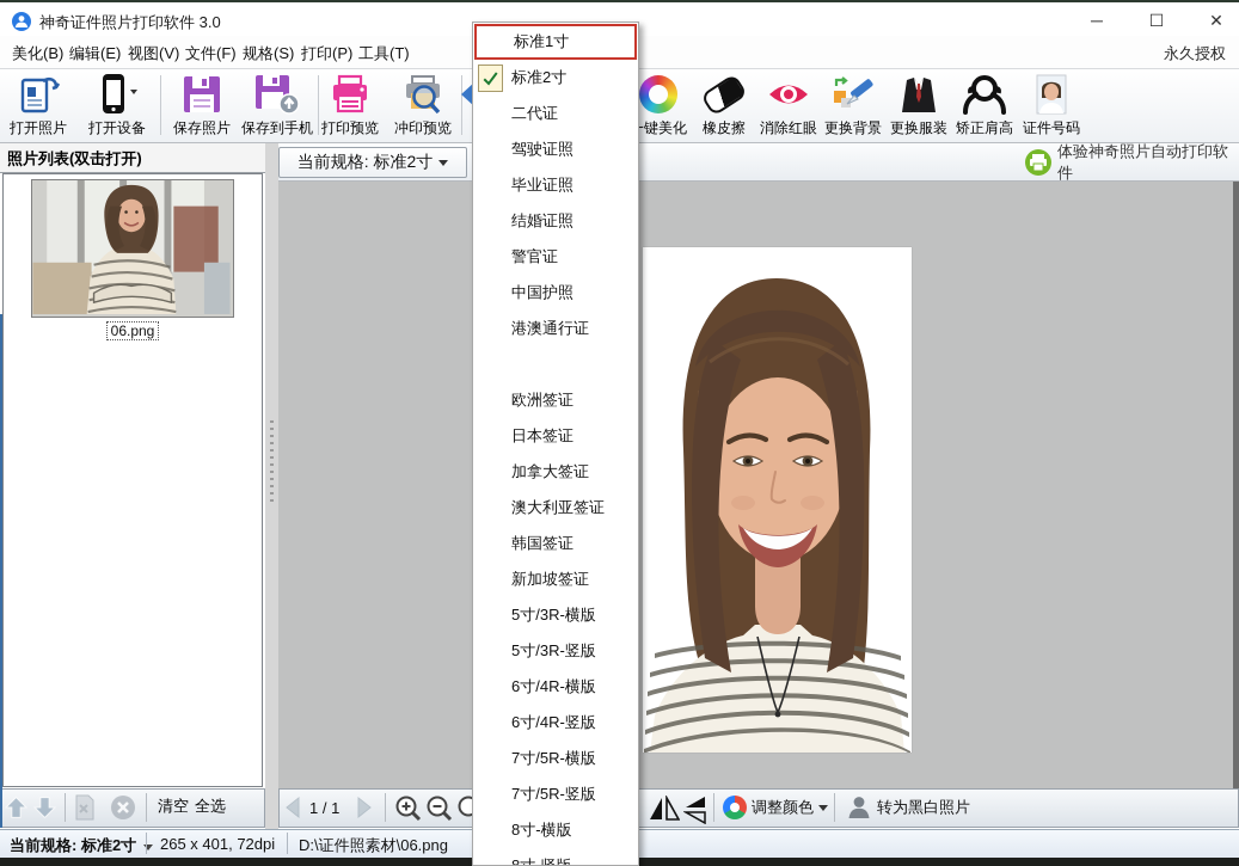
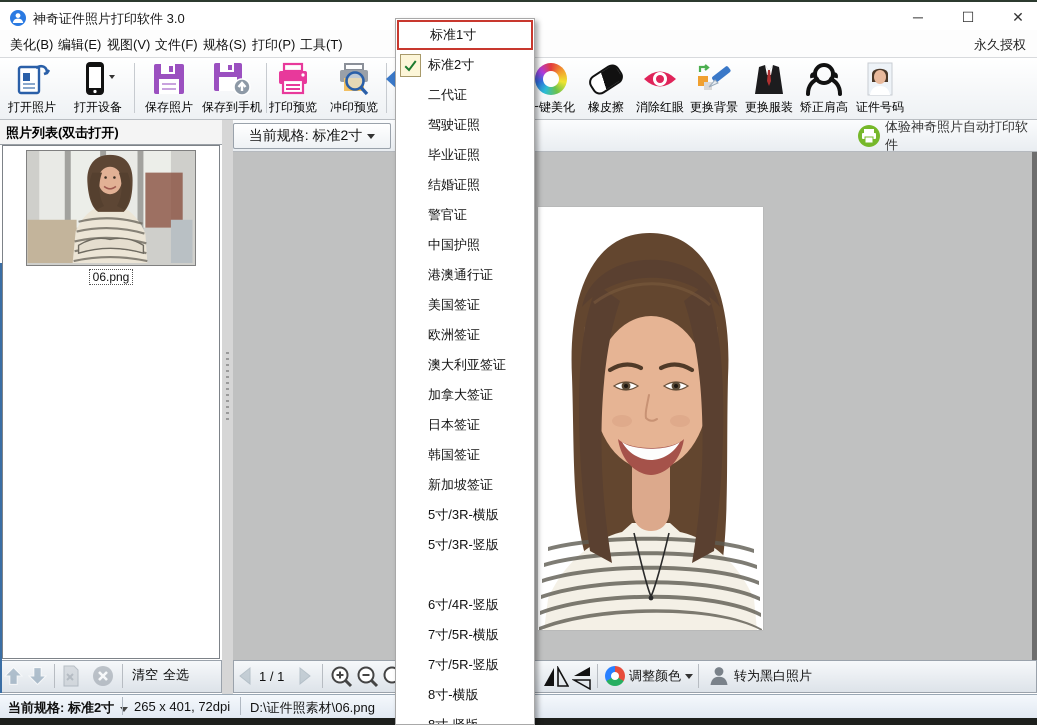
  神奇证件照片打印软件 3.0
  ─
  ☐
  ✕
  美化(B)
  编辑(E)
  视图(V)
  文件(F)
  规格(S)
  打印(P)
  工具(T)
  永久授权
  打开照片
  打开设备
  保存照片
  保存到手机
  打印预览
  冲印预览
  键美化
  橡皮擦
  消除红眼
  更换背景
  更换服装
  矫正肩高
  证件号码
  当前规格: 标准2寸
  体验神奇照片自动打印软件
  照片列表(双击打开)
  06.png
  清空
  全选
  1 / 1
  调整颜色
  转为黑白照片
  当前规格: 标准2寸
  265 x 401, 72dpi
  D:\证件照素材\06.png
  标准1寸
  标准2寸
  二代证
  驾驶证照
  毕业证照
  结婚证照
  警官证
  中国护照
  港澳通行证
+ 美国签证
  欧洲签证
- 日本签证
+ 澳大利亚签证
  加拿大签证
- 澳大利亚签证
+ 日本签证
  韩国签证
  新加坡签证
  5寸/3R-横版
  5寸/3R-竖版
- 6寸/4R-横版
  6寸/4R-竖版
  7寸/5R-横版
  7寸/5R-竖版
  8寸-横版
